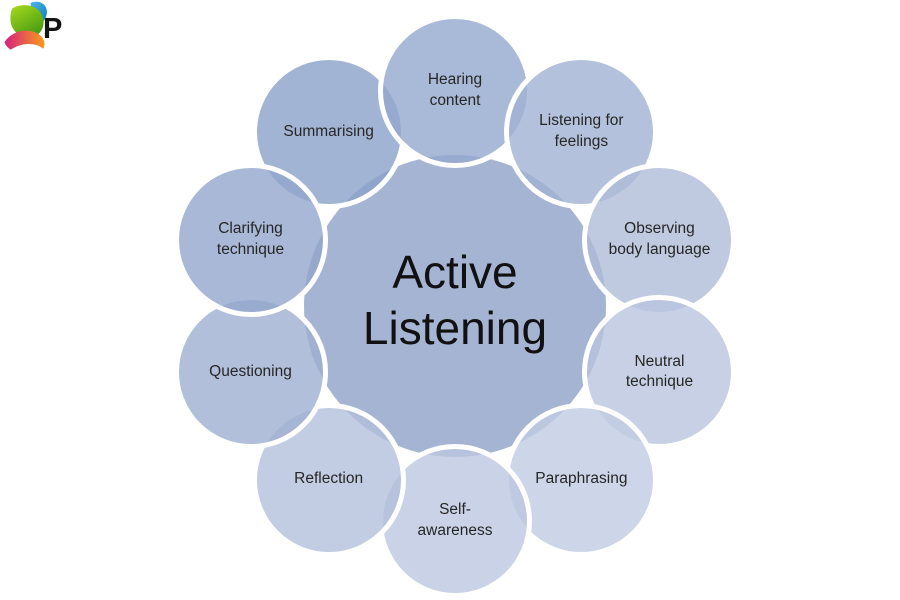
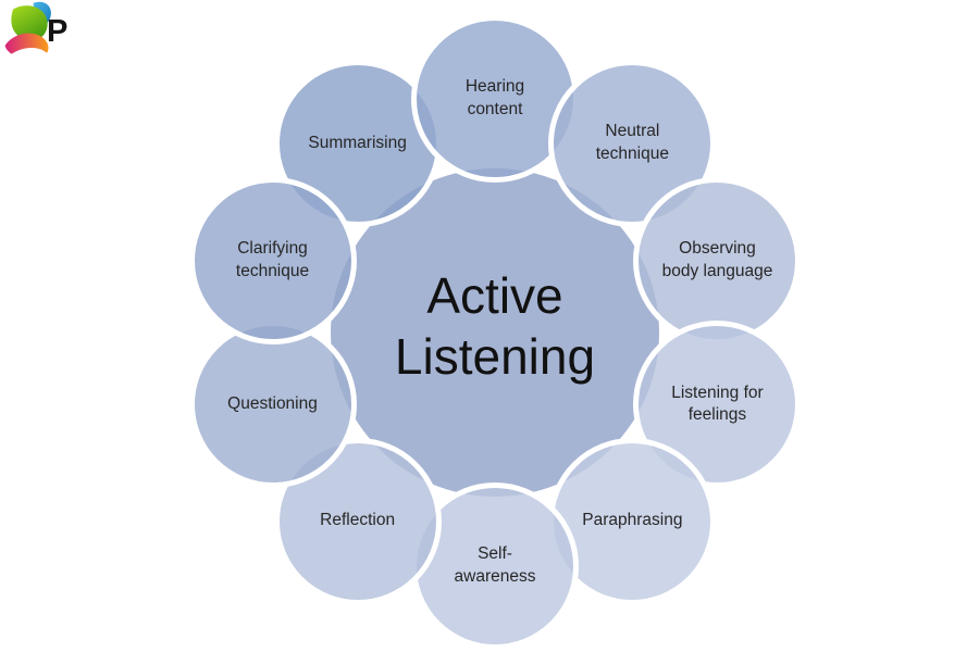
  P
  Active Listening
  Hearing content
- Listening for feelings
+ Neutral technique
  Observing body language
- Neutral technique
+ Listening for feelings
  Paraphrasing
  Self-awareness
  Reflection
  Questioning
  Clarifying technique
  Summarising
